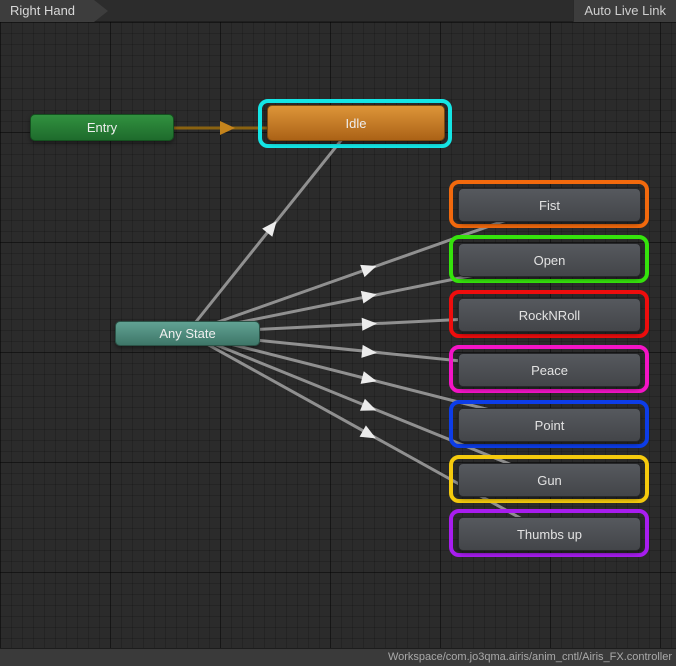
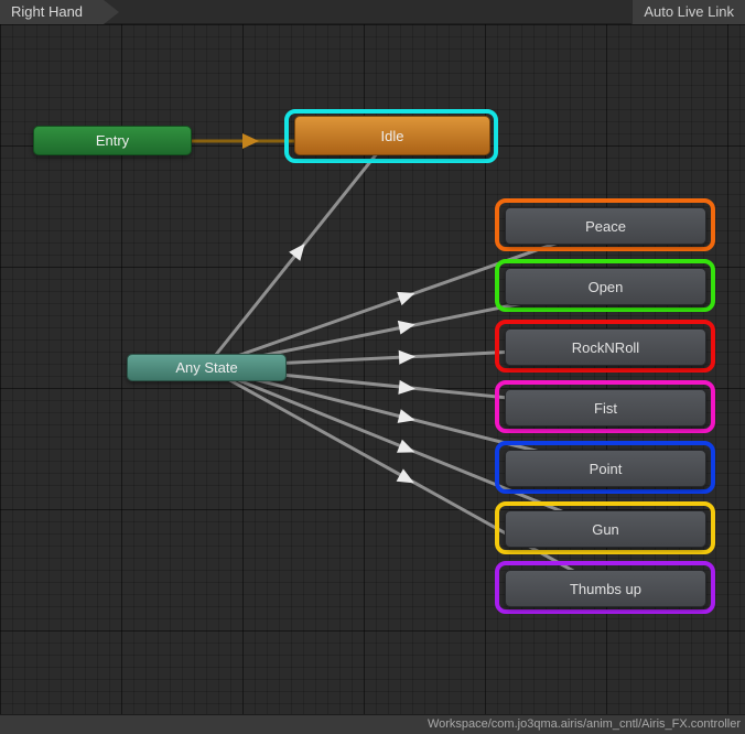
  Right Hand
  Auto Live Link
  Entry
  Idle
  Any State
- Fist
+ Peace
  Open
  RockNRoll
- Peace
+ Fist
  Point
  Gun
  Thumbs up
  Workspace/com.jo3qma.airis/anim_cntl/Airis_FX.controller
